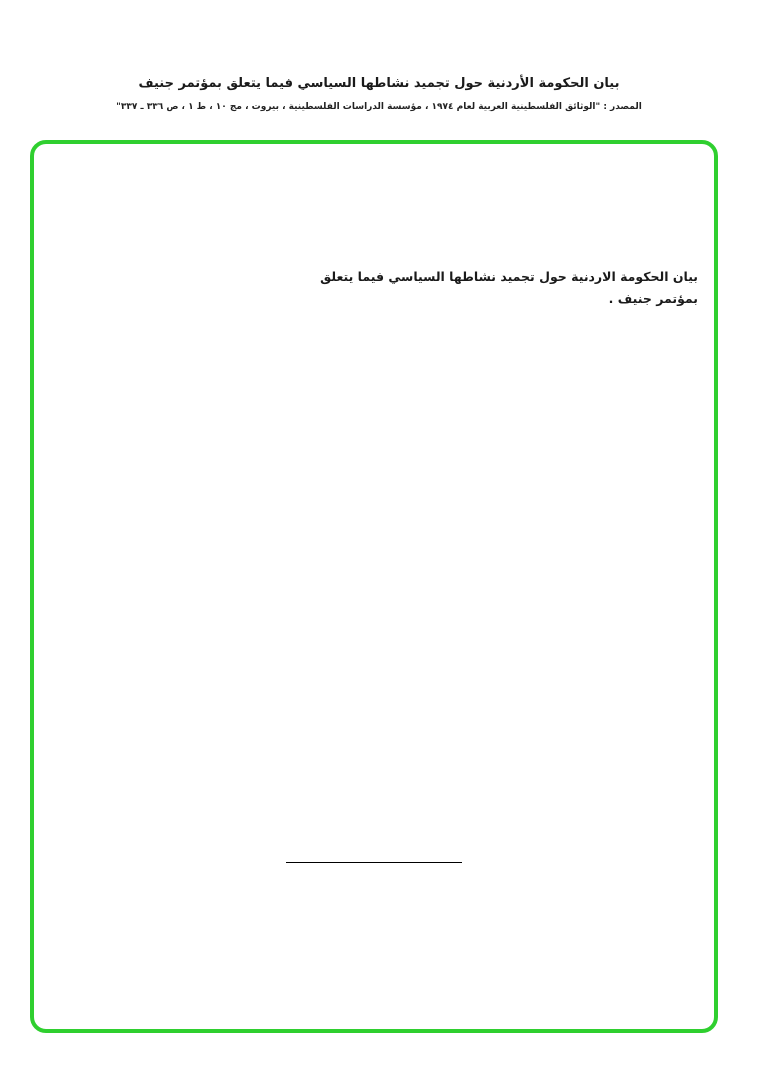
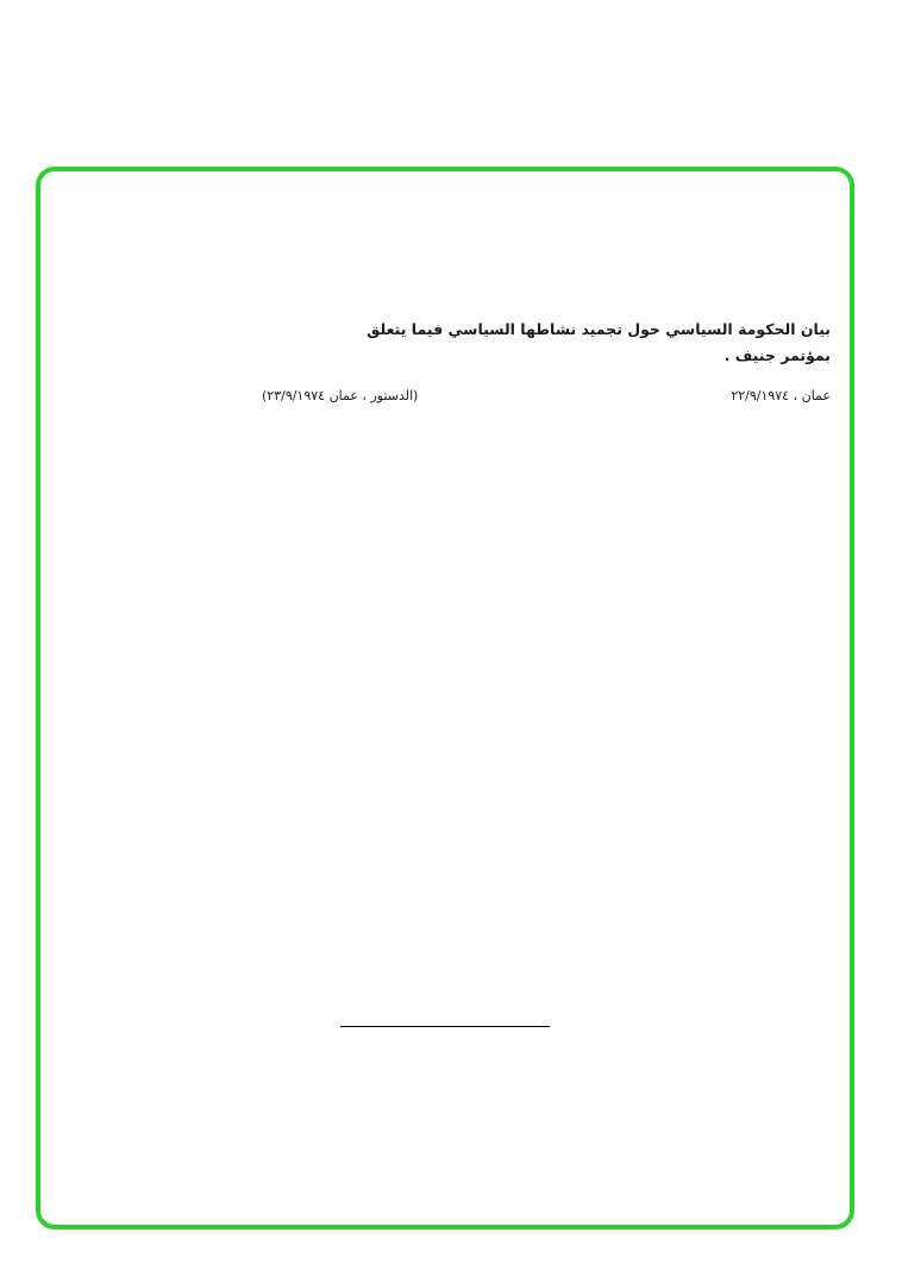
- بيان الحكومة الأردنية حول تجميد نشاطها السياسي فيما يتعلق بمؤتمر جنيف
- المصدر : "الوثائق الفلسطينية العربية لعام ١٩٧٤ ، مؤسسة الدراسات الفلسطينية ، بيروت ، مج ١٠ ، ط ١ ، ص ٣٣٦ ـ ٣٣٧"
- بيان الحكومة الاردنية حول تجميد نشاطها السياسي فيما يتعلق
+ بيان الحكومة السياسي حول تجميد نشاطها السياسي فيما يتعلق
  بمؤتمر جنيف .
+ عمان ، ٢٢/٩/١٩٧٤
+ (الدستور ، عمان ٢٣/٩/١٩٧٤)
